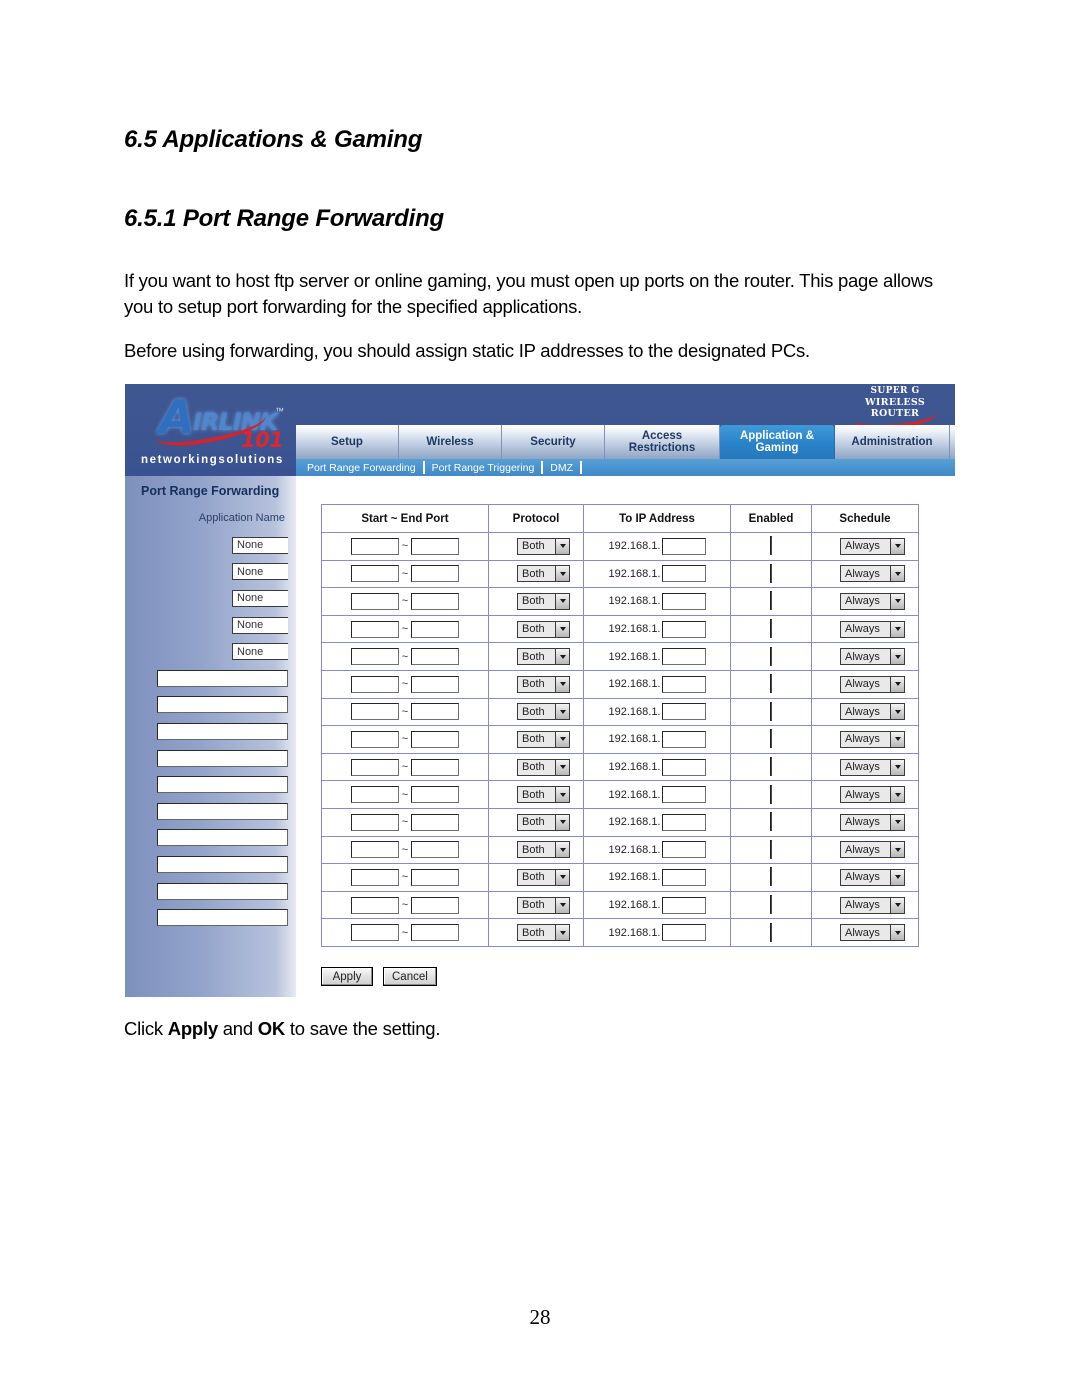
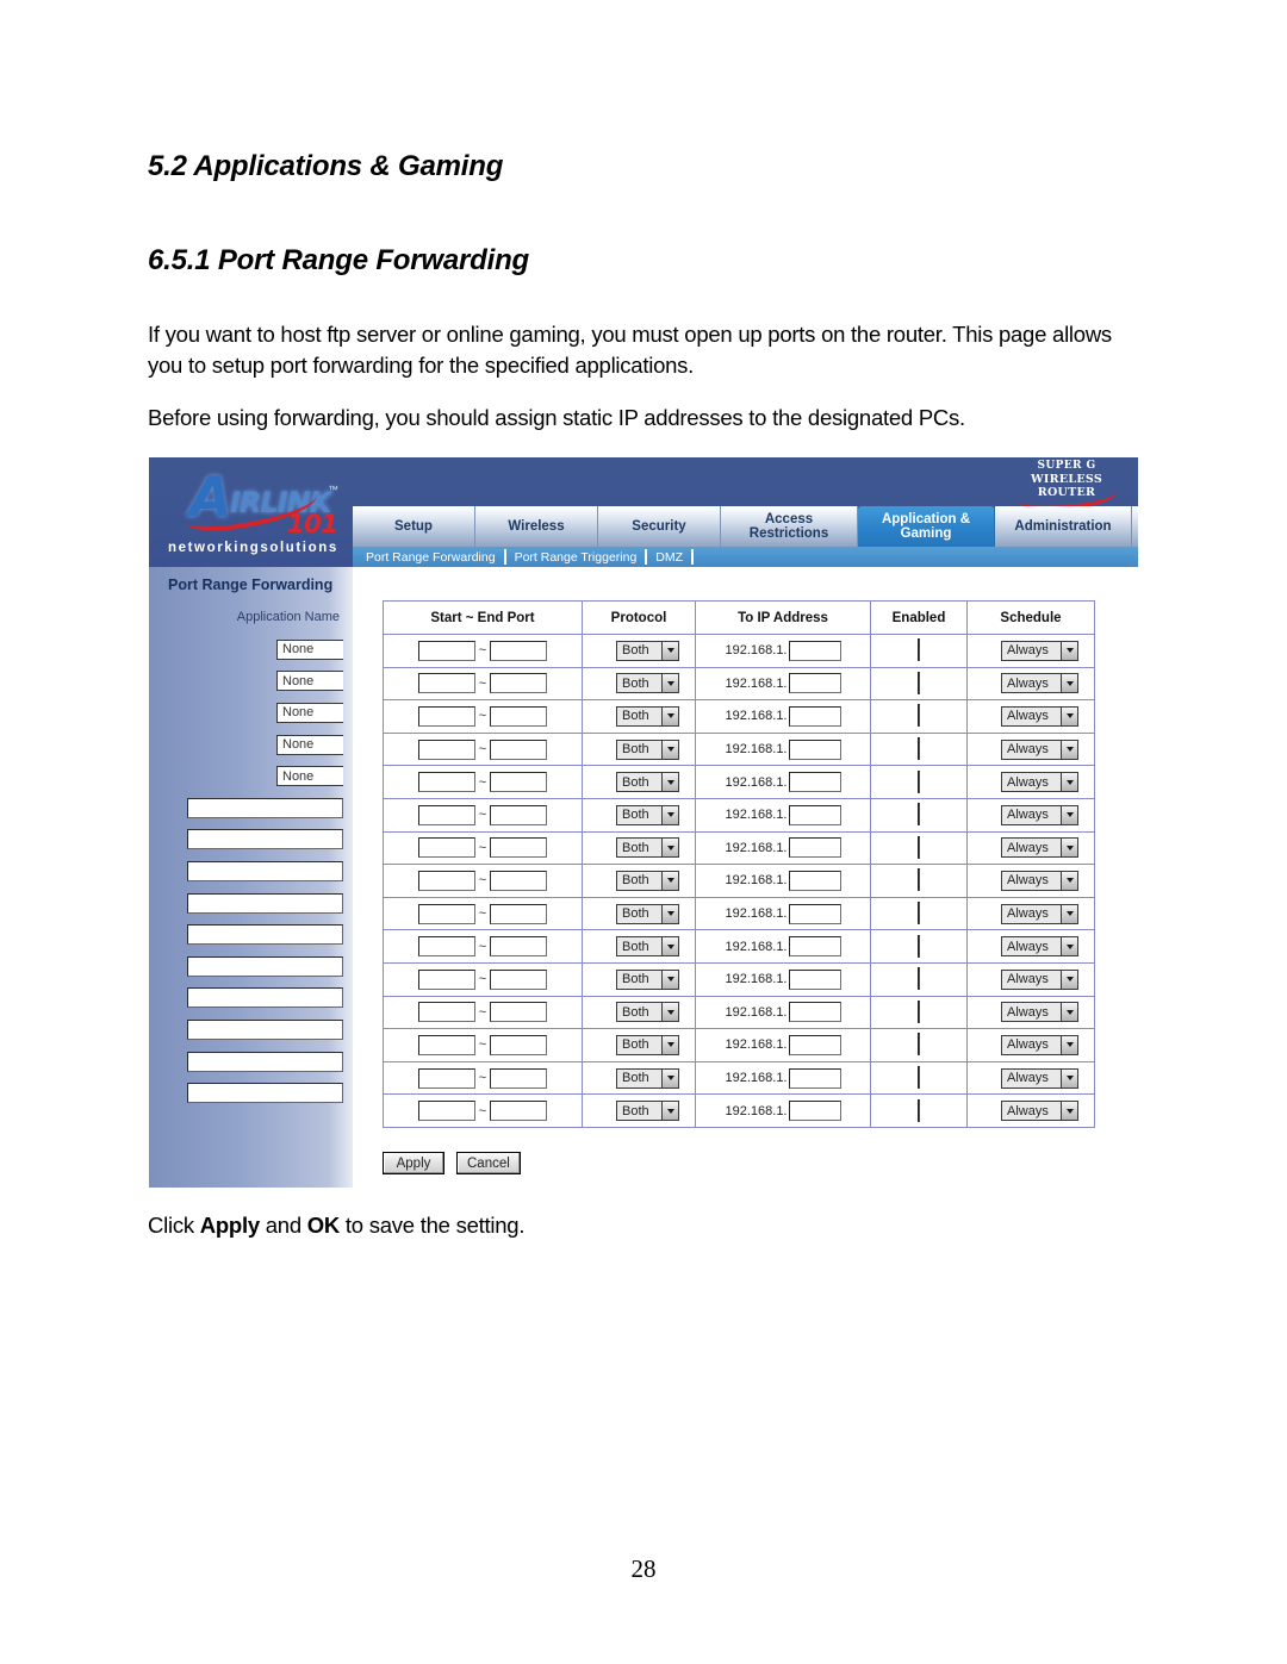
- 6.5 Applications & Gaming
+ 5.2 Applications & Gaming
  6.5.1 Port Range Forwarding
  If you want to host ftp server or online gaming, you must open up ports on the router. This page allows you to setup port forwarding for the specified applications.
  Before using forwarding, you should assign static IP addresses to the designated PCs.
  SUPER G
  WIRELESS ROUTER
  A
  IRLINK
  ™
  101
  networkingsolutions
  Setup
  Wireless
  Security
  Access Restrictions
  Application & Gaming
  Administration
  Port Range Forwarding
  Port Range Triggering
  DMZ
  Port Range Forwarding
  Application Name
  None
  None
  None
  None
  None
  Start ~ End Port	Protocol	To IP Address	Enabled	Schedule
  ~	Both	192.168.1.		Always
  ~	Both	192.168.1.		Always
  ~	Both	192.168.1.		Always
  ~	Both	192.168.1.		Always
  ~	Both	192.168.1.		Always
  ~	Both	192.168.1.		Always
  ~	Both	192.168.1.		Always
  ~	Both	192.168.1.		Always
  ~	Both	192.168.1.		Always
  ~	Both	192.168.1.		Always
  ~	Both	192.168.1.		Always
  ~	Both	192.168.1.		Always
  ~	Both	192.168.1.		Always
  ~	Both	192.168.1.		Always
  ~	Both	192.168.1.		Always
  Apply
  Cancel
  Click Apply and OK to save the setting.
  28
